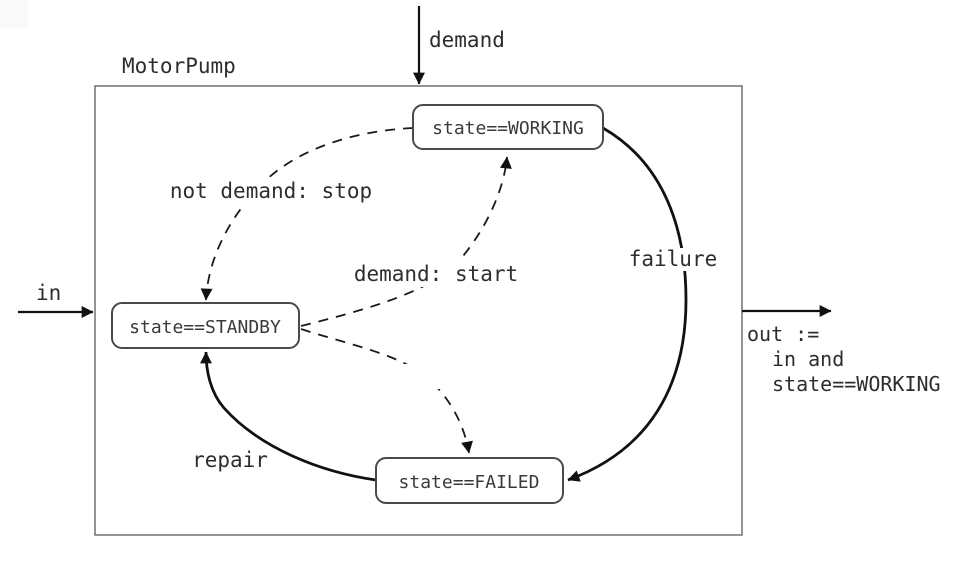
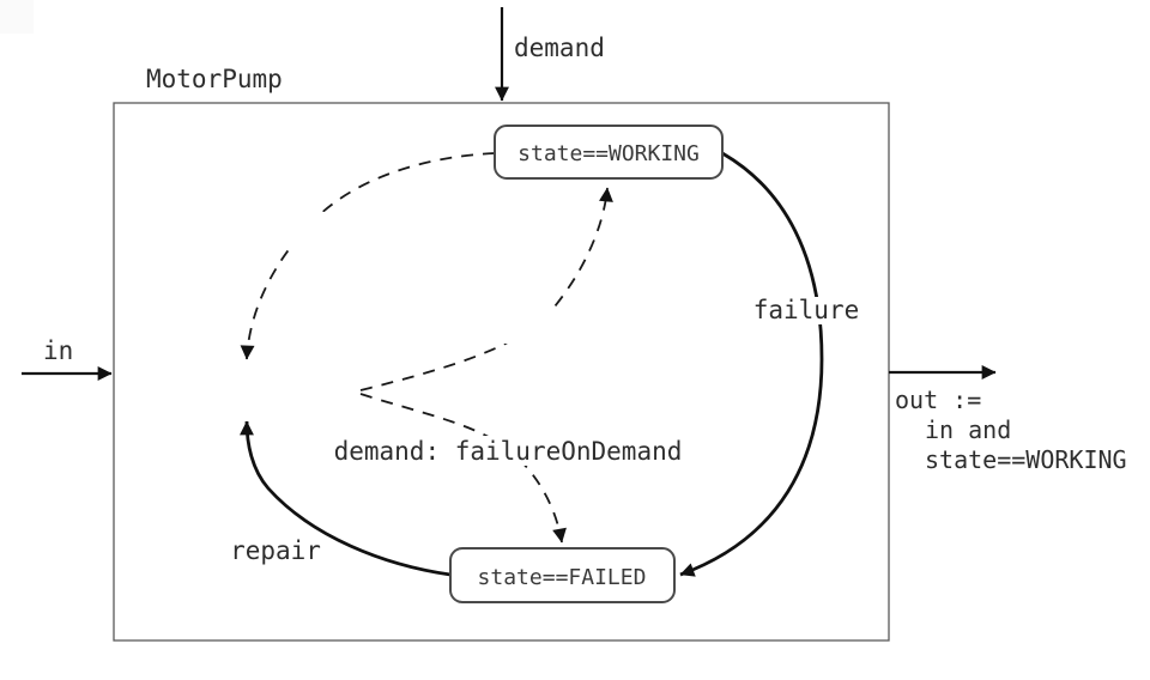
  MotorPump
  demand
  in
  out :=
  in and
  state==WORKING
- not demand: stop
- demand: start
  failure
+ demand: failureOnDemand
  repair
  state==WORKING
- state==STANDBY
  state==FAILED
